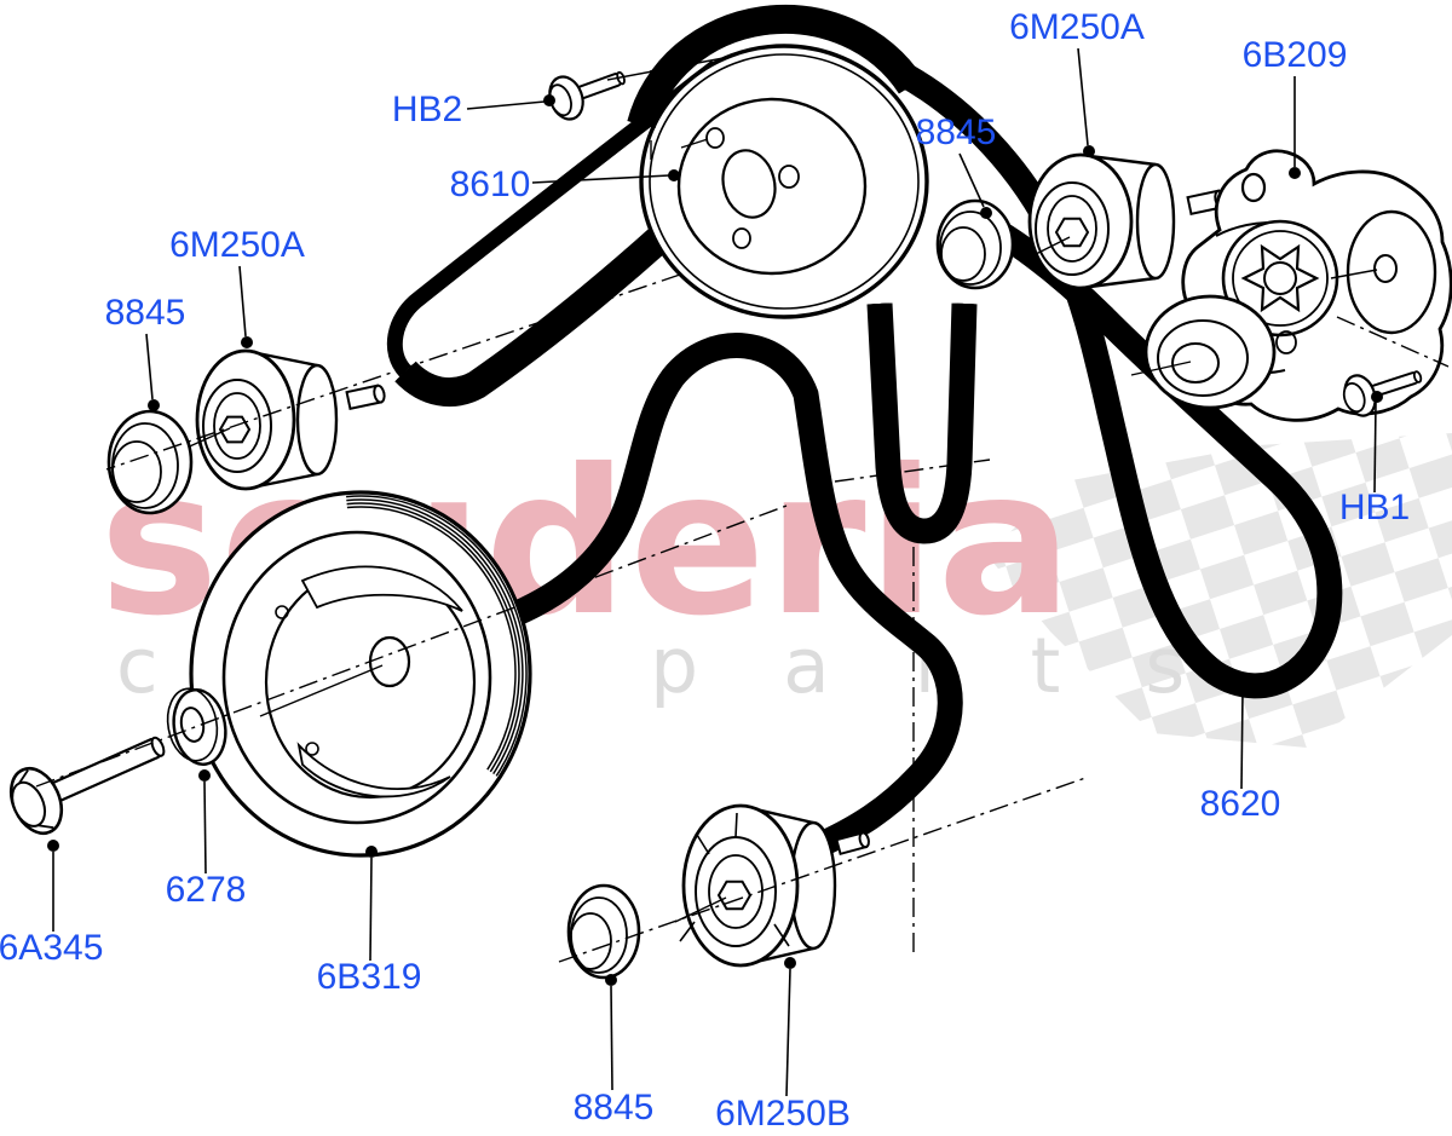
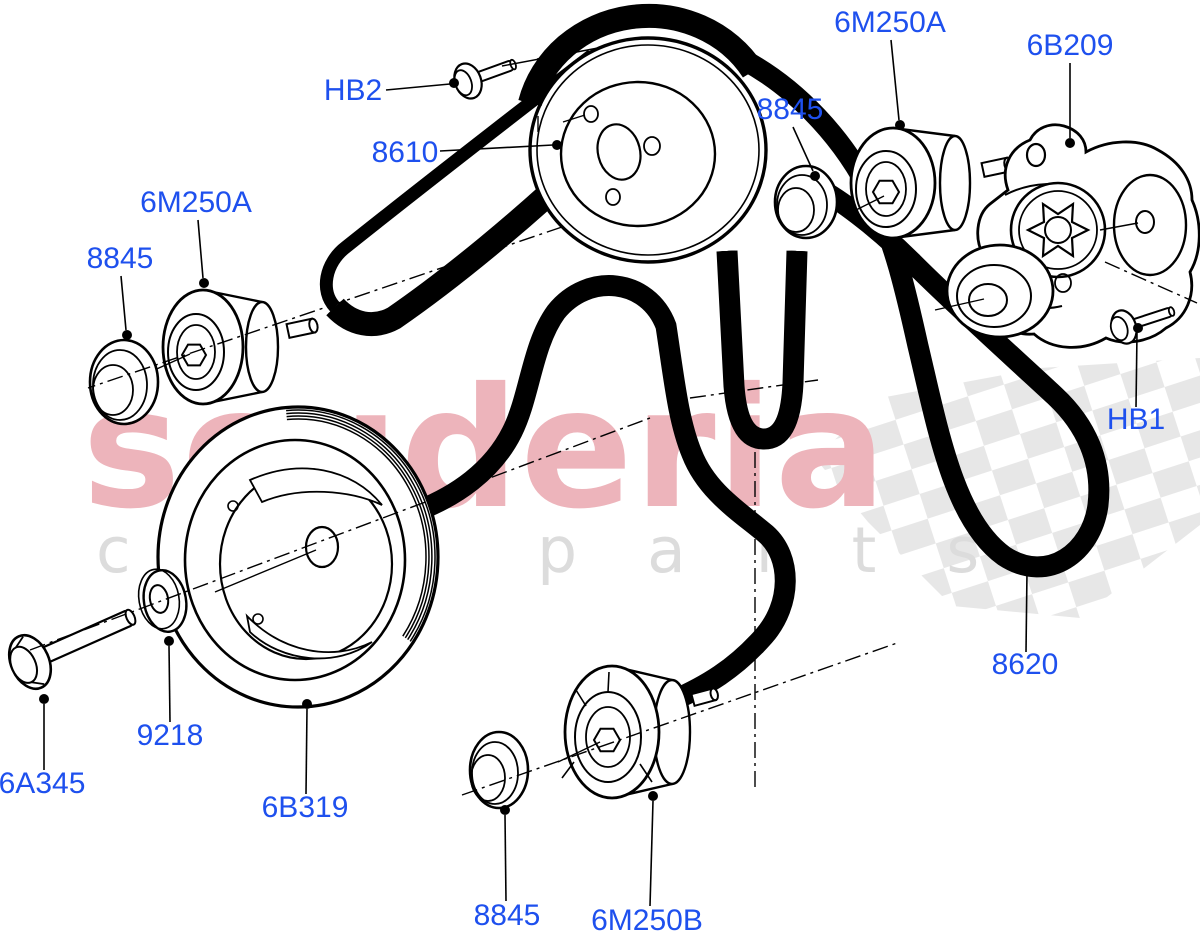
  sderia
  HB2
  8610
  6M250A
  6B209
  8845
  HB1
  8620
  6M250A
  8845
  6A345
- 6278
+ 9218
  6B319
  8845
  6M250B
